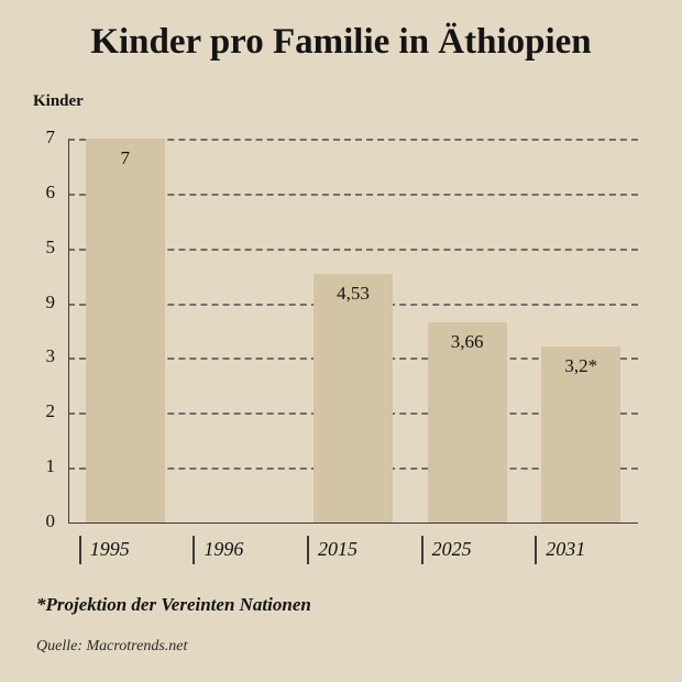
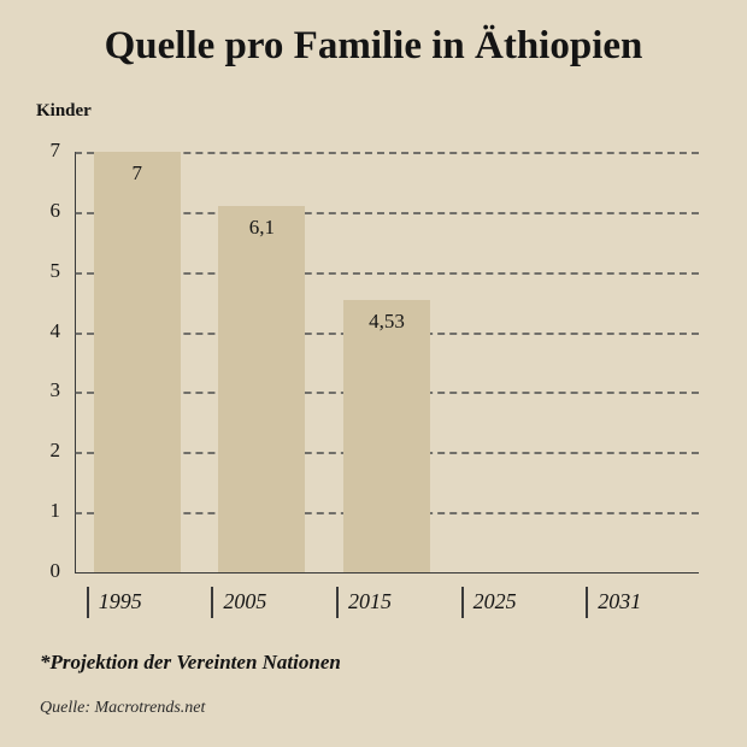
- Kinder pro Familie in Äthiopien
+ Quelle pro Familie in Äthiopien
  Kinder
  0
  1
  2
  3
- 9
+ 4
  5
  6
  7
  7
+ 6,1
  4,53
- 3,66
- 3,2*
  1995
- 1996
+ 2005
  2015
  2025
  2031
  *Projektion der Vereinten Nationen
  Quelle: Macrotrends.net
